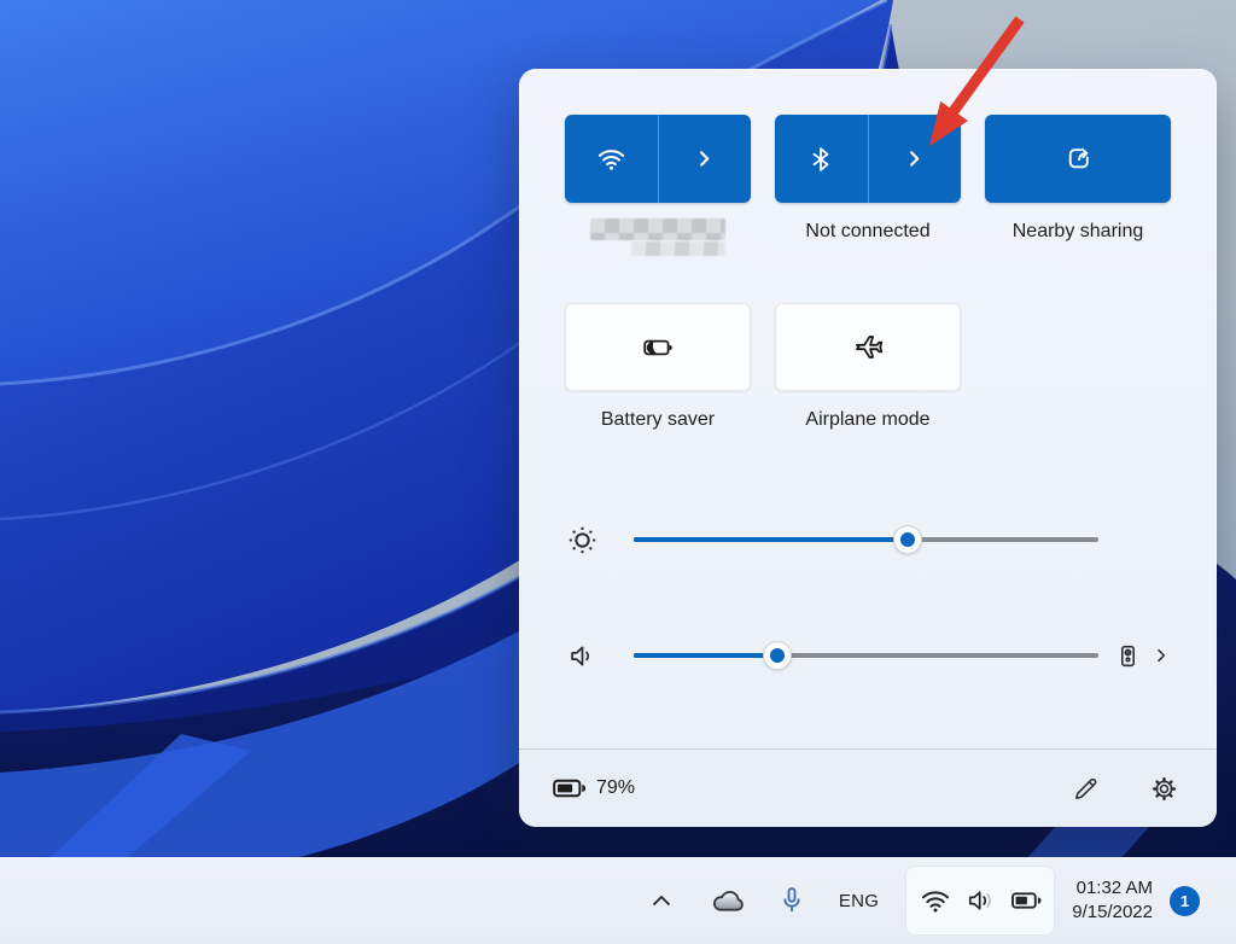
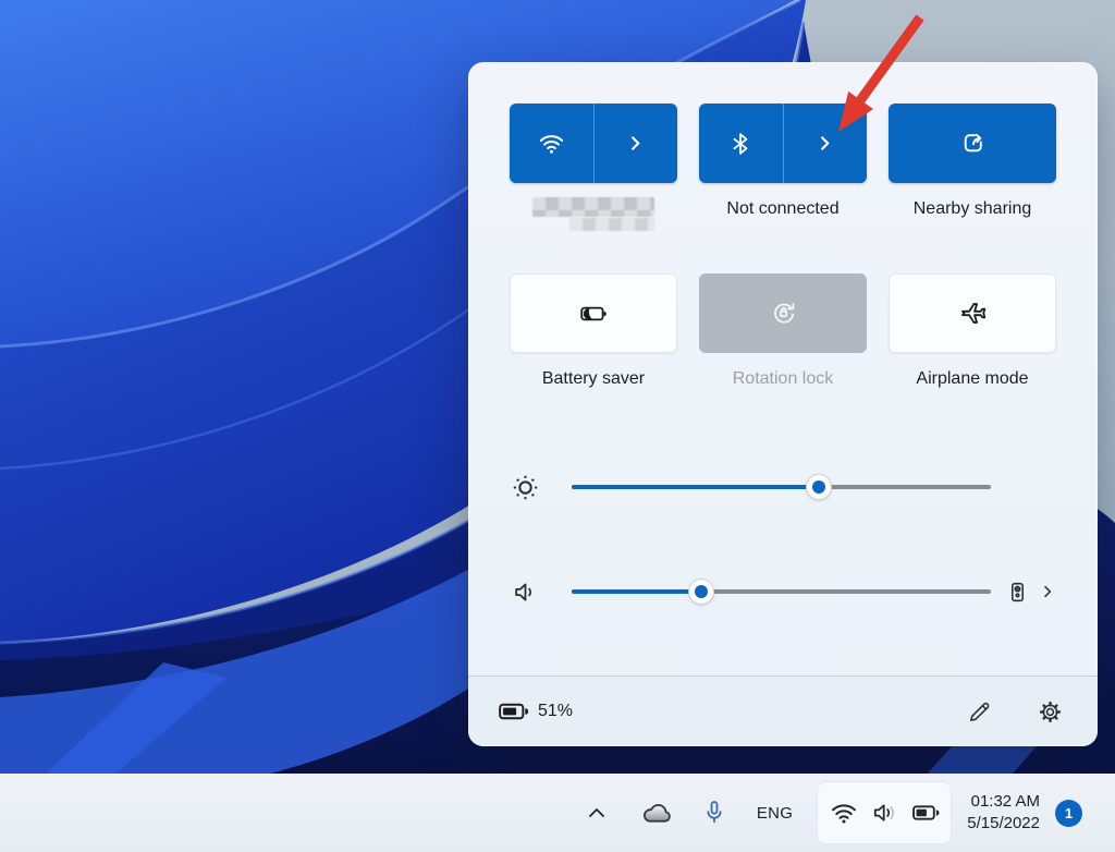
  Not connected
  Nearby sharing
  Battery saver
+ Rotation lock
  Airplane mode
- 79%
+ 51%
  ENG
  01:32 AM
- 9/15/2022
+ 5/15/2022
  1
